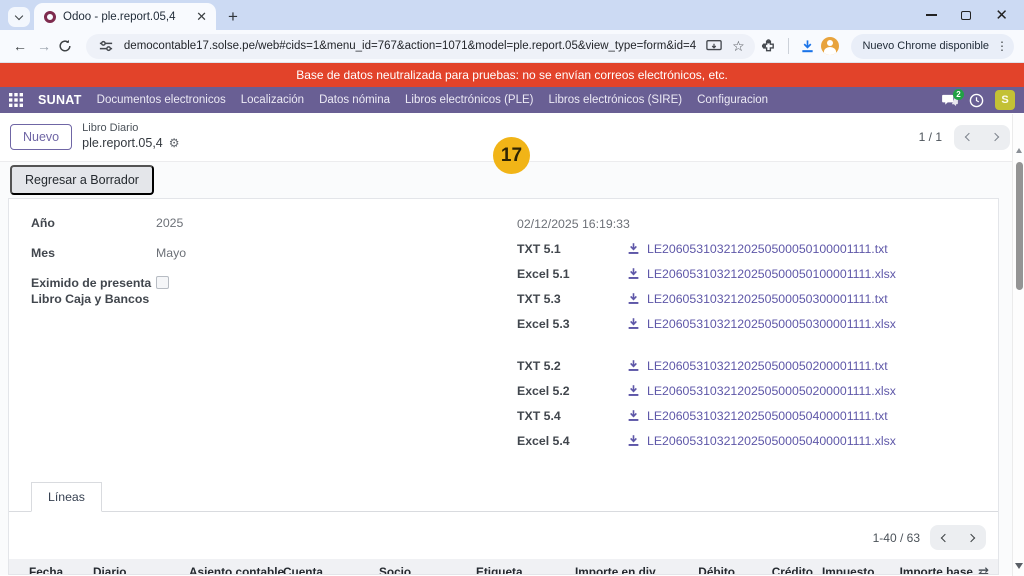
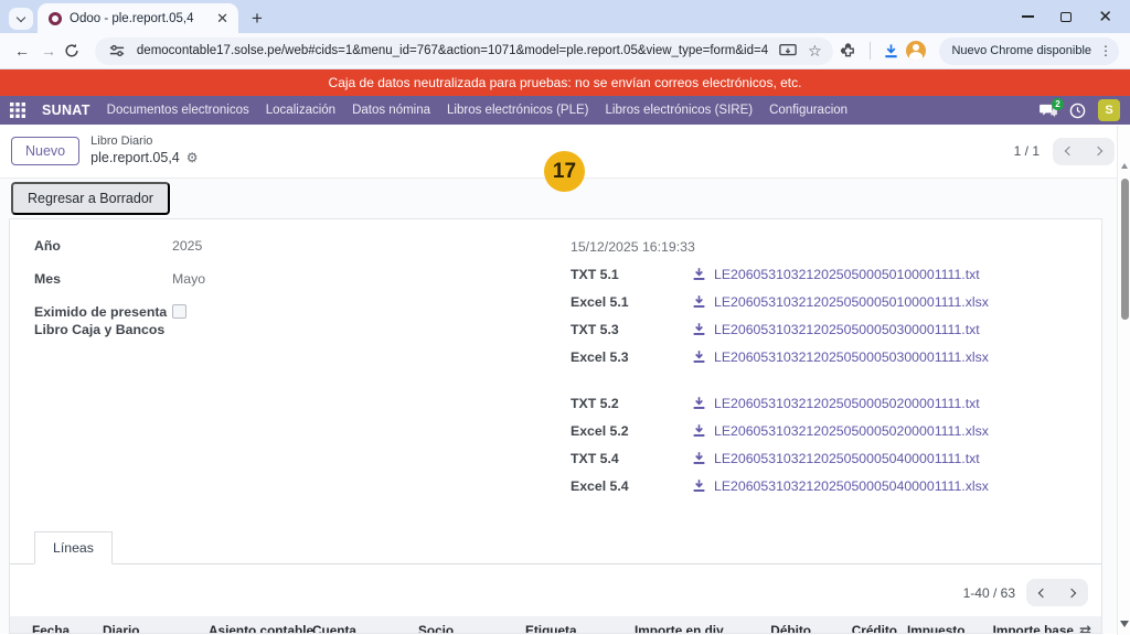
  Odoo - ple.report.05,4
  ✕
  +
  ✕
  ←
  →
  democontable17.solse.pe/web#cids=1&menu_id=767&action=1071&model=ple.report.05&view_type=form&id=4
  ☆
  Nuevo Chrome disponible
  ⋮
- Base de datos neutralizada para pruebas: no se envían correos electrónicos, etc.
+ Caja de datos neutralizada para pruebas: no se envían correos electrónicos, etc.
  SUNAT
  Documentos electronicos
  Localización
  Datos nómina
  Libros electrónicos (PLE)
  Libros electrónicos (SIRE)
  Configuracion
  2
  S
  Nuevo
  Libro Diario
  ple.report.05,4
  ⚙
  1 / 1
  17
  Regresar a Borrador
  Año
  2025
  Mes
  Mayo
  Eximido de presenta Libro Caja y Bancos
- 02/12/2025 16:19:33
+ 15/12/2025 16:19:33
  TXT 5.1
  LE2060531032120250500050100001111.txt
  Excel 5.1
  LE2060531032120250500050100001111.xlsx
  TXT 5.3
  LE2060531032120250500050300001111.txt
  Excel 5.3
  LE2060531032120250500050300001111.xlsx
  TXT 5.2
  LE2060531032120250500050200001111.txt
  Excel 5.2
  LE2060531032120250500050200001111.xlsx
  TXT 5.4
  LE2060531032120250500050400001111.txt
  Excel 5.4
  LE2060531032120250500050400001111.xlsx
  Líneas
  1-40 / 63
  Fecha
  Diario
  Asiento contable
  Cuenta
  Socio
  Etiqueta
  Importe en div
  Débito
  Crédito
  Impuesto
  Importe base
  ⇄
